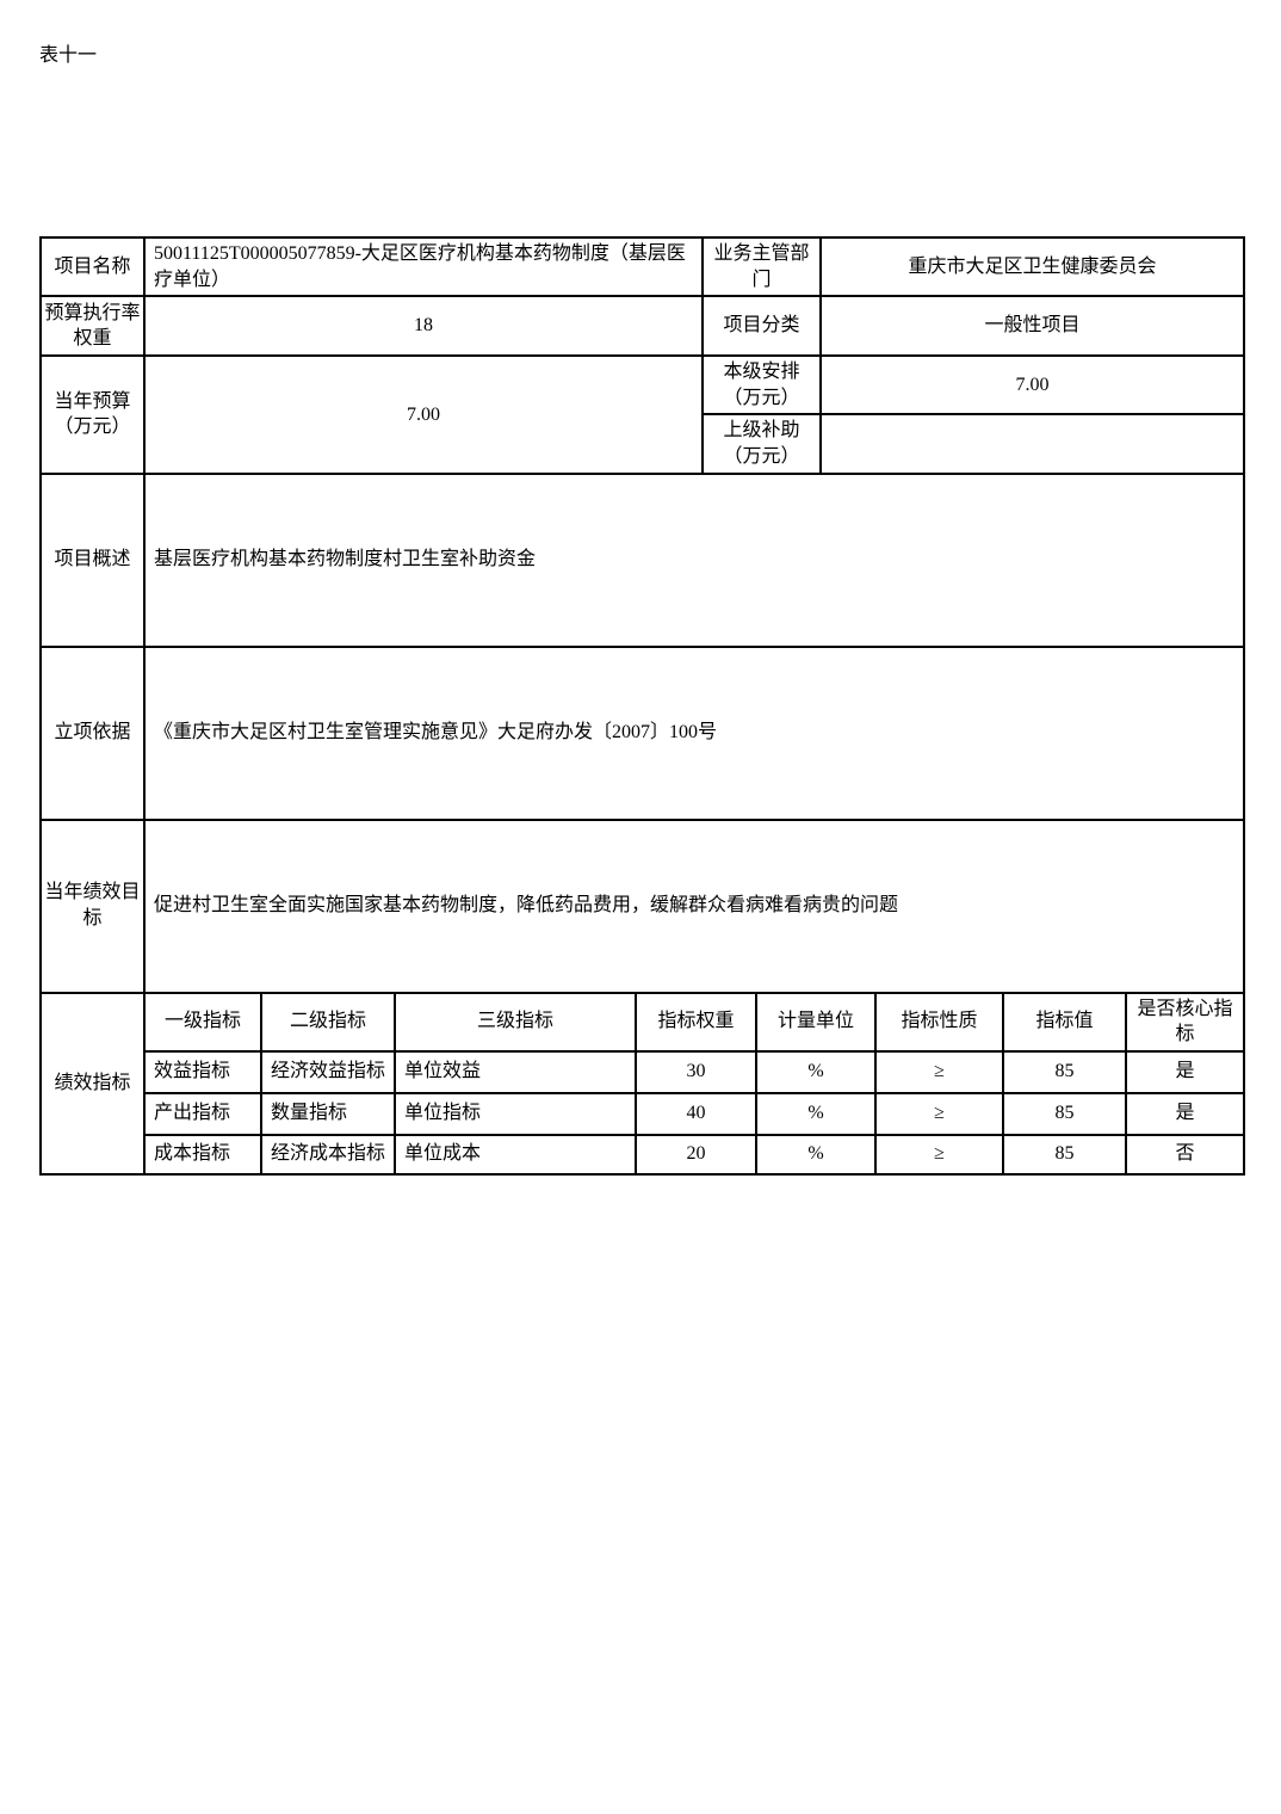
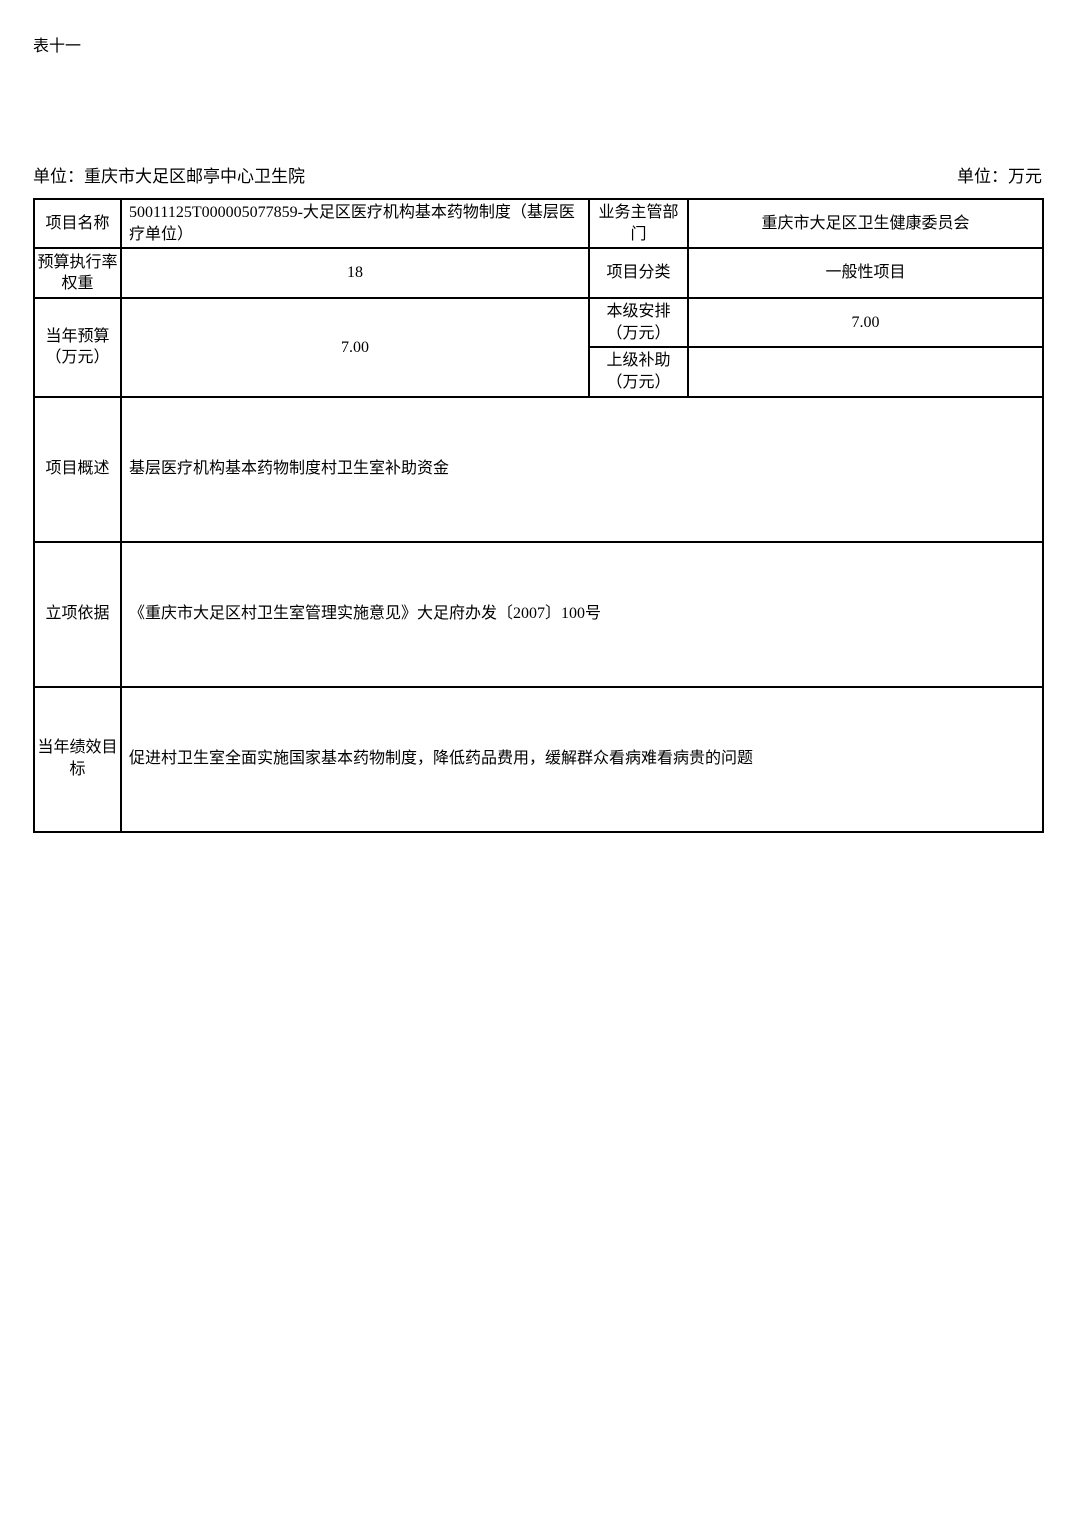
  表十一
+ 单位：重庆市大足区邮亭中心卫生院
+ 单位：万元
  项目名称	50011125T000005077859-大足区医疗机构基本药物制度（基层医疗单位）	业务主管部门	重庆市大足区卫生健康委员会
  预算执行率权重	18	项目分类	一般性项目
  当年预算（万元）	7.00	本级安排（万元）	7.00
  上级补助（万元）
  项目概述	基层医疗机构基本药物制度村卫生室补助资金
  立项依据	《重庆市大足区村卫生室管理实施意见》大足府办发〔2007〕100号
  当年绩效目标	促进村卫生室全面实施国家基本药物制度，降低药品费用，缓解群众看病难看病贵的问题
- 绩效指标	一级指标	二级指标	三级指标	指标权重	计量单位	指标性质	指标值	是否核心指标
- 效益指标	经济效益指标	单位效益	30	%	≥	85	是
- 产出指标	数量指标	单位指标	40	%	≥	85	是
- 成本指标	经济成本指标	单位成本	20	%	≥	85	否
